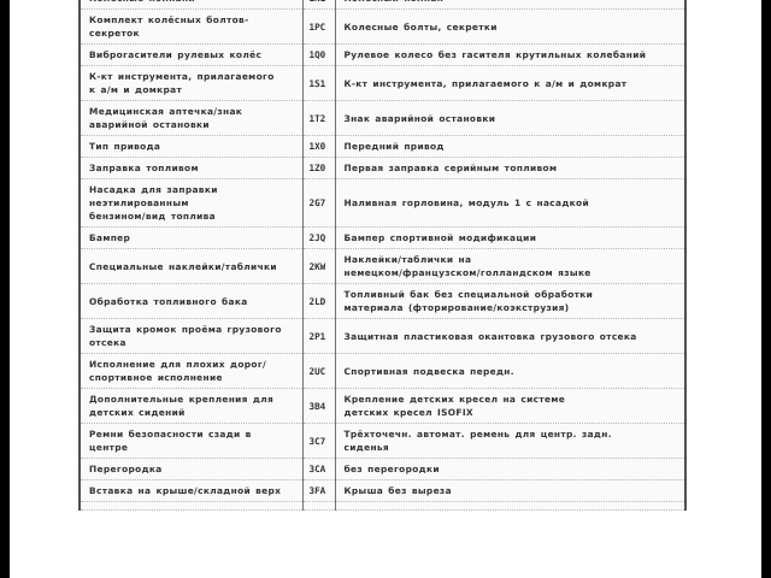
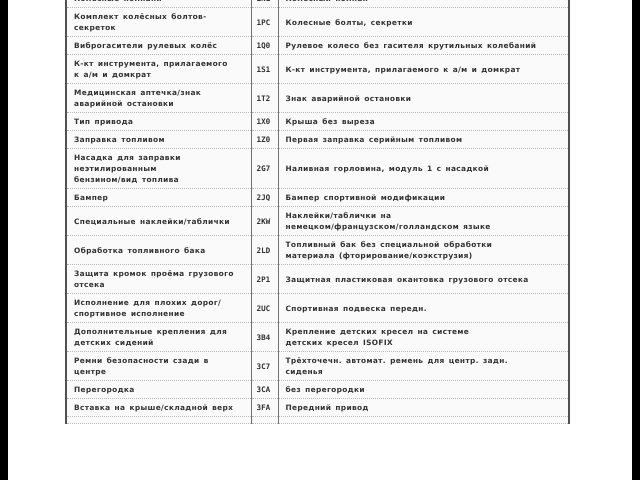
  Комплект колёсных болтов-секреток	1PC	Колесные болты, секретки
  Виброгасители рулевых колёс	1Q0	Рулевое колесо без гасителя крутильных колебаний
  К-кт инструмента, прилагаемогок а/м и домкрат	1S1	К-кт инструмента, прилагаемого к а/м и домкрат
  Медицинская аптечка/знакаварийной остановки	1T2	Знак аварийной остановки
- Тип привода	1X0	Передний привод
+ Тип привода	1X0	Крыша без выреза
  Заправка топливом	1Z0	Первая заправка серийным топливом
  Насадка для заправкинеэтилированнымбензином/вид топлива	2G7	Наливная горловина, модуль 1 с насадкой
  Бампер	2JQ	Бампер спортивной модификации
  Специальные наклейки/таблички	2KW	Наклейки/таблички нанемецком/французском/голландском языке
  Обработка топливного бака	2LD	Топливный бак без специальной обработкиматериала (фторирование/коэкструзия)
  Защита кромок проёма грузовогоотсека	2P1	Защитная пластиковая окантовка грузового отсека
  Исполнение для плохих дорог/спортивное исполнение	2UC	Спортивная подвеска передн.
  Дополнительные крепления длядетских сидений	3B4	Крепление детских кресел на системедетских кресел ISOFIX
  Ремни безопасности сзади вцентре	3C7	Трёхточечн. автомат. ремень для центр. задн.сиденья
  Перегородка	3CA	без перегородки
- Вставка на крыше/складной верх	3FA	Крыша без выреза
+ Вставка на крыше/складной верх	3FA	Передний привод
